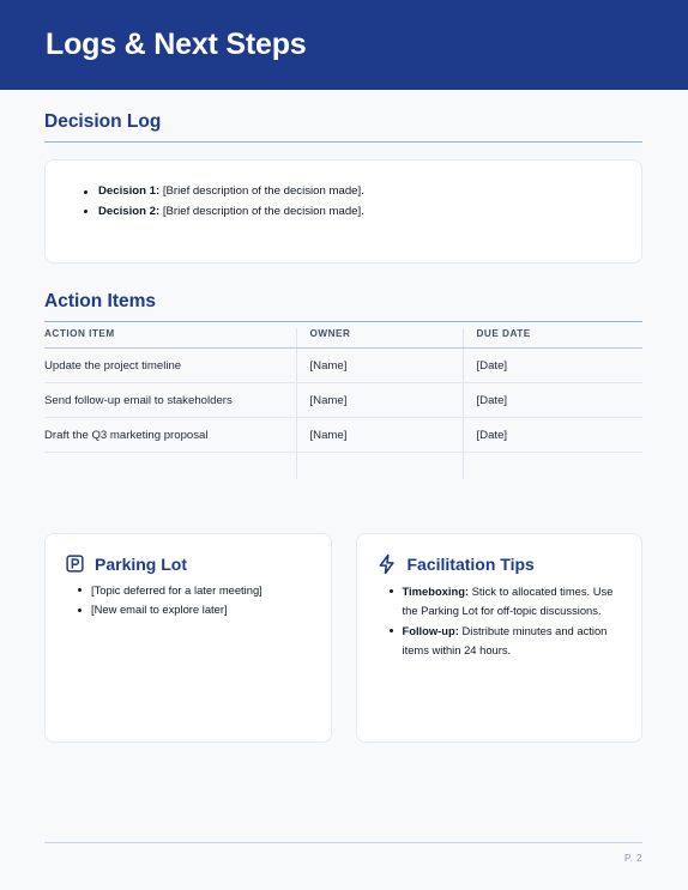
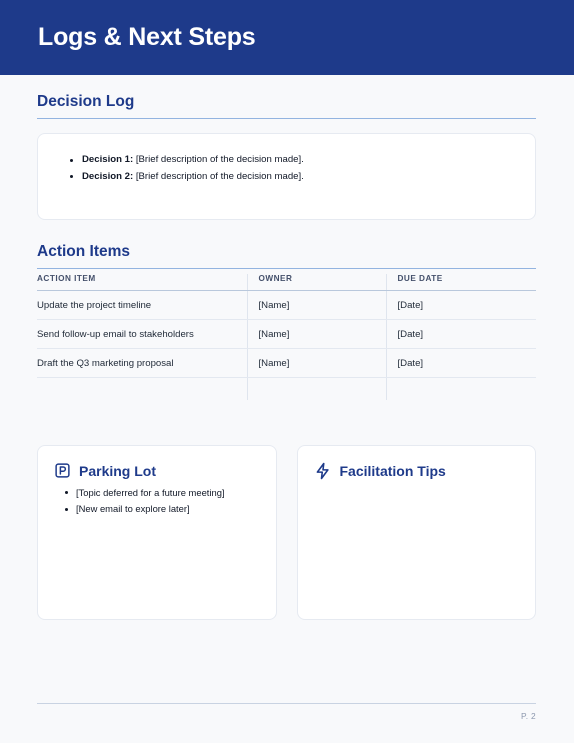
  Logs & Next Steps
  Decision Log
  Decision 1: [Brief description of the decision made].
  Decision 2: [Brief description of the decision made].
  Action Items
  ACTION ITEM	OWNER	DUE DATE
  Update the project timeline	[Name]	[Date]
  Send follow-up email to stakeholders	[Name]	[Date]
  Draft the Q3 marketing proposal	[Name]	[Date]
  Parking Lot
- [Topic deferred for a later meeting]
+ [Topic deferred for a future meeting]
  [New email to explore later]
  Facilitation Tips
- Timeboxing: Stick to allocated times. Use the Parking Lot for off-topic discussions.
- Follow-up: Distribute minutes and action items within 24 hours.
  P. 2
